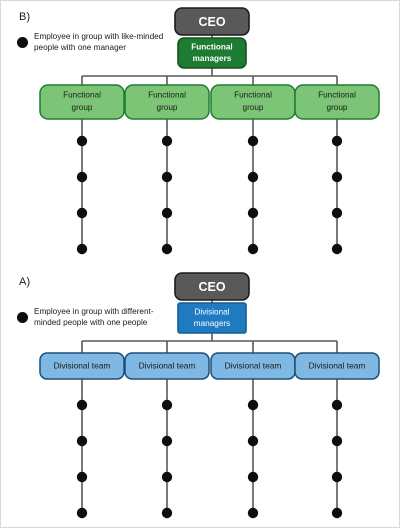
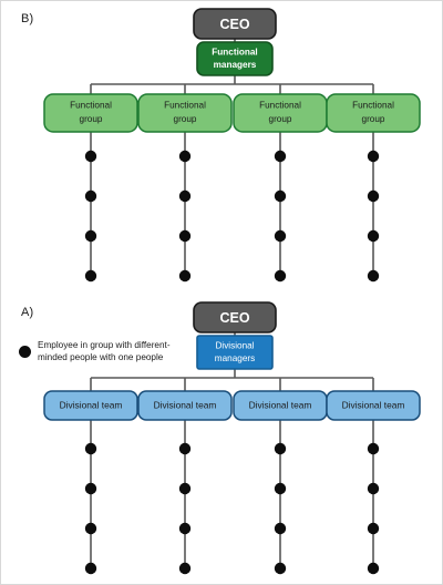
  B)
- Employee in group with like-minded people with one manager
  A)
  Employee in group with different-minded people with one people
  CEO
  Functional
  managers
  Functional
  group
  Functional
  group
  Functional
  group
  Functional
  group
  CEO
  Divisional
  managers
  Divisional team
  Divisional team
  Divisional team
  Divisional team
